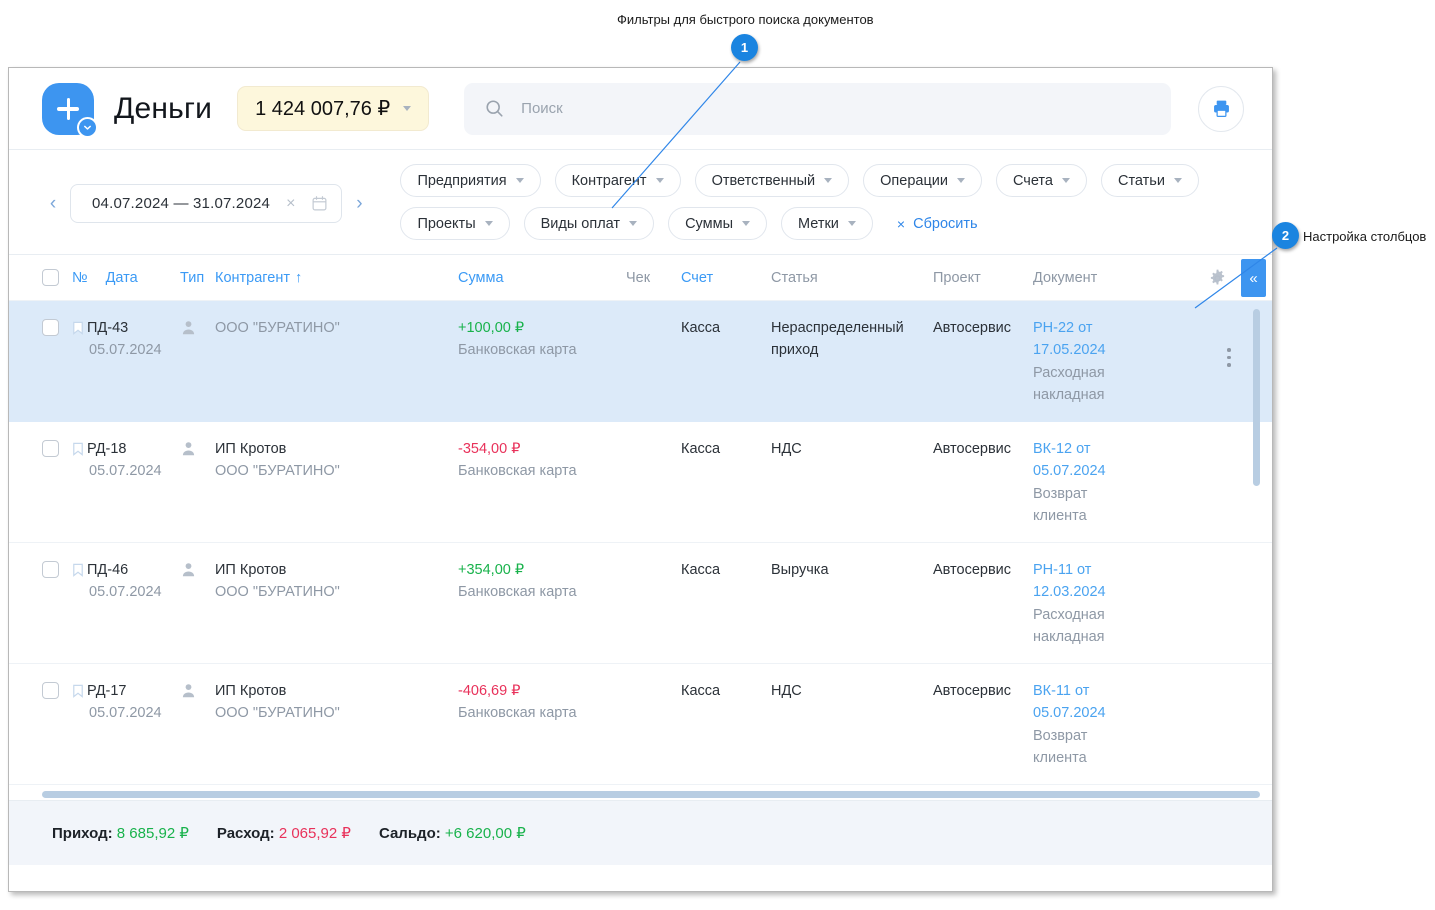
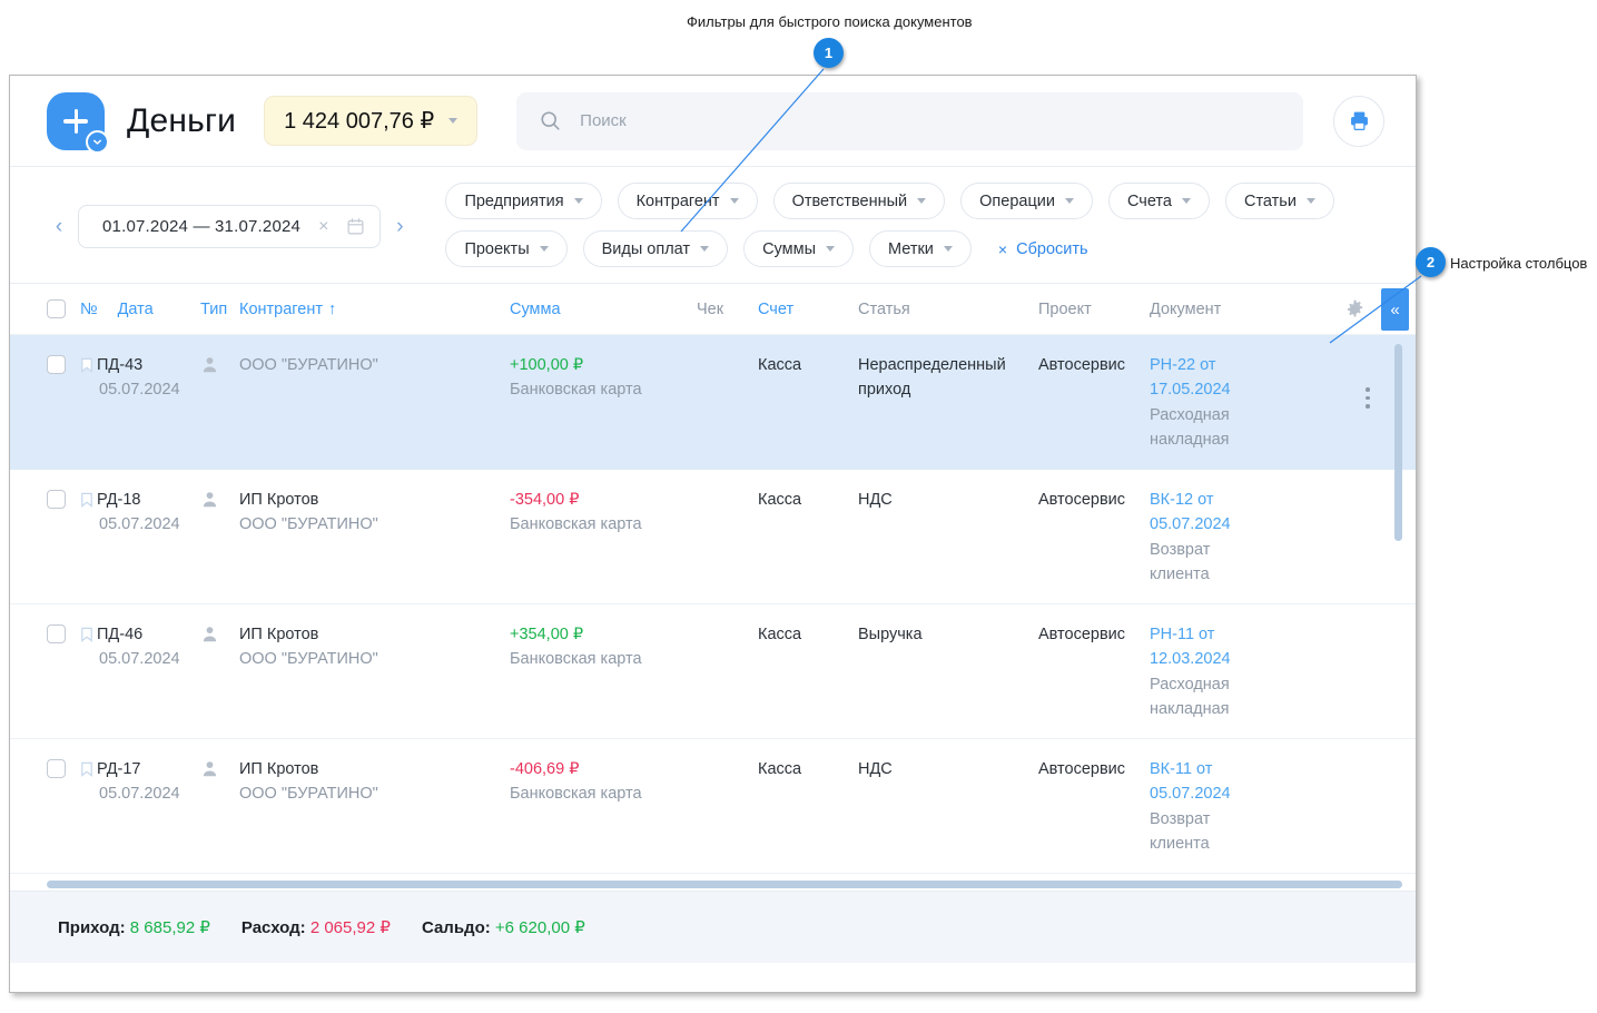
  Фильтры для быстрого поиска документов
  1
  Настройка столбцов
  2
  Деньги
  1 424 007,76 ₽
  Поиск
  ‹
- 04.07.2024 — 31.07.2024
+ 01.07.2024 — 31.07.2024
  ×
  ›
  Предприятия
  Контрагет
  Ответственный
  Операции
  Счета
  Статьи
  Проекты
  Виды оплат
  Суммы
  Метки
  ×
  Сбросить
  №
  Дата
  Тип
  Контрагент
  ↑
  Сумма
  Чек
  Счет
  Статья
  Проект
  Документ
  «
  ПД-43
  05.07.2024
  ООО "БУРАТИНО"
  +100,00 ₽
  Банковская карта
  Касса
  Нераспределенный приход
  Автосервис
  РН-22 от 17.05.2024
  Расходная накладная
  РД-18
  05.07.2024
  ИП Кротов
  ООО "БУРАТИНО"
  -354,00 ₽
  Банковская карта
  Касса
  НДС
  Автосервис
  ВК-12 от 05.07.2024
  Возврат клиента
  ПД-46
  05.07.2024
  ИП Кротов
  ООО "БУРАТИНО"
  +354,00 ₽
  Банковская карта
  Касса
  Выручка
  Автосервис
  РН-11 от 12.03.2024
  Расходная накладная
  РД-17
  05.07.2024
  ИП Кротов
  ООО "БУРАТИНО"
  -406,69 ₽
  Банковская карта
  Касса
  НДС
  Автосервис
  ВК-11 от 05.07.2024
  Возврат клиента
  Приход: 8 685,92 ₽
  Расход: 2 065,92 ₽
  Сальдо: +6 620,00 ₽
